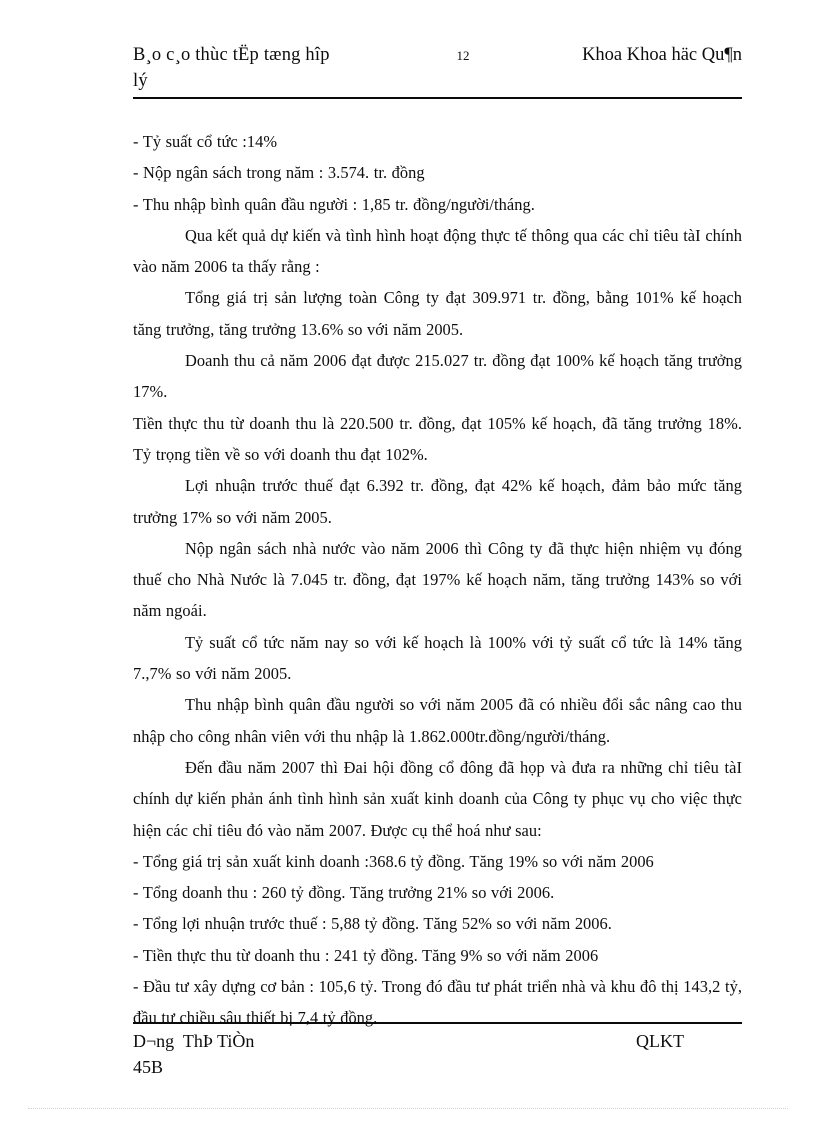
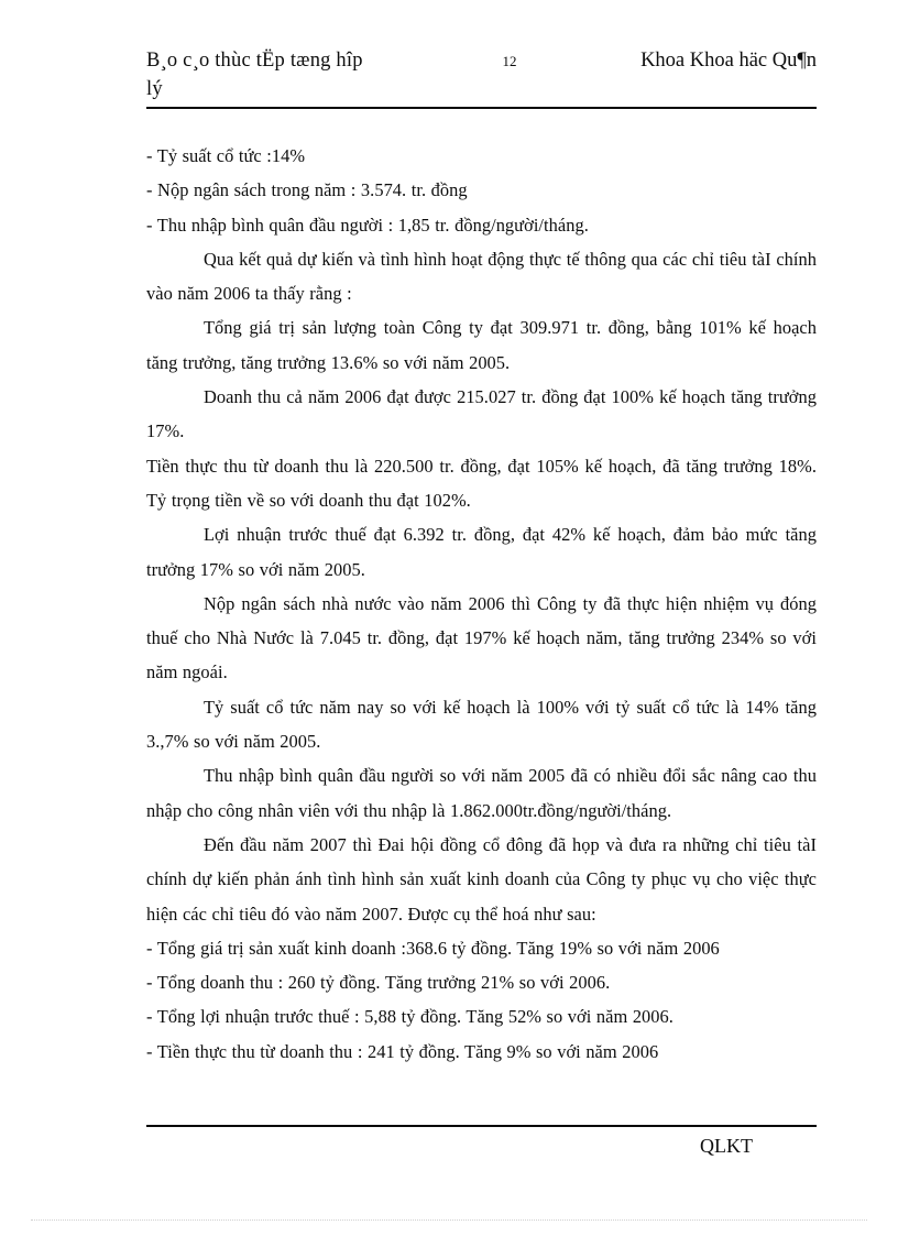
  B¸o c¸o thùc tËp tæng hîp
  lý
  12
  Khoa Khoa häc Qu¶n
  - Tỷ suất cổ tức :14%
  - Nộp ngân sách trong năm : 3.574. tr. đồng
  - Thu nhập bình quân đầu người : 1,85 tr. đồng/người/tháng.
  Qua kết quả dự kiến và tình hình hoạt động thực tế thông qua các chỉ tiêu tàI chính vào năm 2006 ta thấy rằng :
  Tổng giá trị sản lượng toàn Công ty đạt 309.971 tr. đồng, bằng 101% kế hoạch tăng trưởng, tăng trưởng 13.6% so với năm 2005.
  Doanh thu cả năm 2006 đạt được 215.027 tr. đồng đạt 100% kế hoạch tăng trưởng 17%.
  Tiền thực thu từ doanh thu là 220.500 tr. đồng, đạt 105% kế hoạch, đã tăng trưởng 18%. Tỷ trọng tiền về so với doanh thu đạt 102%.
  Lợi nhuận trước thuế đạt 6.392 tr. đồng, đạt 42% kế hoạch, đảm bảo mức tăng trưởng 17% so với năm 2005.
- Nộp ngân sách nhà nước vào năm 2006 thì Công ty đã thực hiện nhiệm vụ đóng thuế cho Nhà Nước là 7.045 tr. đồng, đạt 197% kế hoạch năm, tăng trưởng 143% so với năm ngoái.
+ Nộp ngân sách nhà nước vào năm 2006 thì Công ty đã thực hiện nhiệm vụ đóng thuế cho Nhà Nước là 7.045 tr. đồng, đạt 197% kế hoạch năm, tăng trưởng 234% so với năm ngoái.
- Tỷ suất cổ tức năm nay so với kế hoạch là 100% với tỷ suất cổ tức là 14% tăng 7.,7% so với năm 2005.
+ Tỷ suất cổ tức năm nay so với kế hoạch là 100% với tỷ suất cổ tức là 14% tăng 3.,7% so với năm 2005.
  Thu nhập bình quân đầu người so với năm 2005 đã có nhiều đổi sắc nâng cao thu nhập cho công nhân viên với thu nhập là 1.862.000tr.đồng/người/tháng.
  Đến đầu năm 2007 thì Đai hội đồng cổ đông đã họp và đưa ra những chỉ tiêu tàI chính dự kiến phản ánh tình hình sản xuất kinh doanh của Công ty phục vụ cho việc thực hiện các chỉ tiêu đó vào năm 2007. Được cụ thể hoá như sau:
  - Tổng giá trị sản xuất kinh doanh :368.6 tỷ đồng. Tăng 19% so với năm 2006
  - Tổng doanh thu : 260 tỷ đồng. Tăng trưởng 21% so với 2006.
  - Tổng lợi nhuận trước thuế : 5,88 tỷ đồng. Tăng 52% so với năm 2006.
  - Tiền thực thu từ doanh thu : 241 tỷ đồng. Tăng 9% so với năm 2006
- - Đầu tư xây dựng cơ bản : 105,6 tỷ. Trong đó đầu tư phát triển nhà và khu đô thị 143,2 tỷ, đầu tư chiều sâu thiết bị 7,4 tỷ đồng.
- D¬ng ThÞ TiÒn
- 45B
  QLKT
